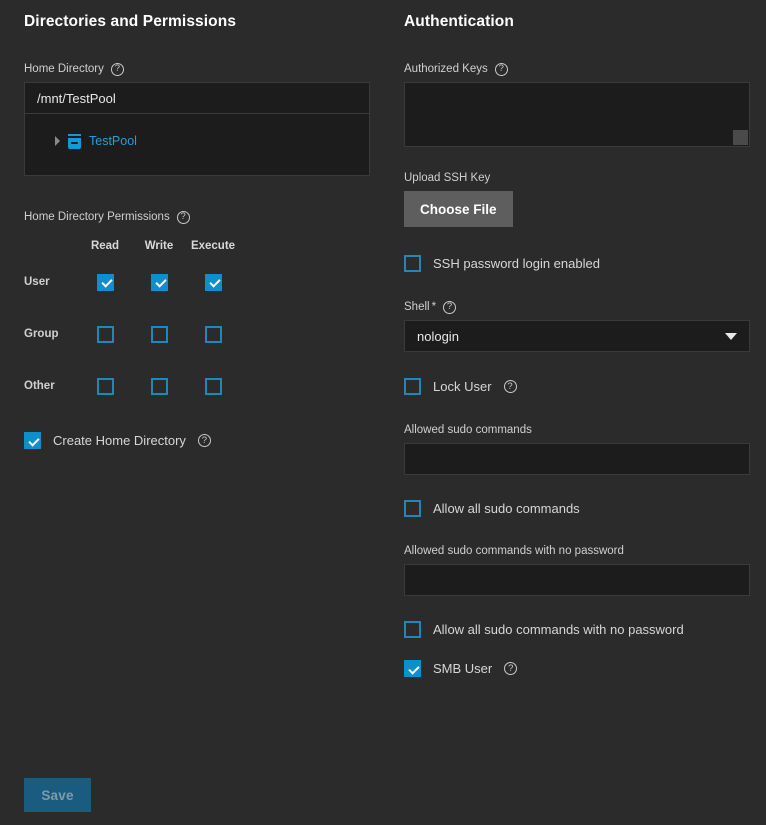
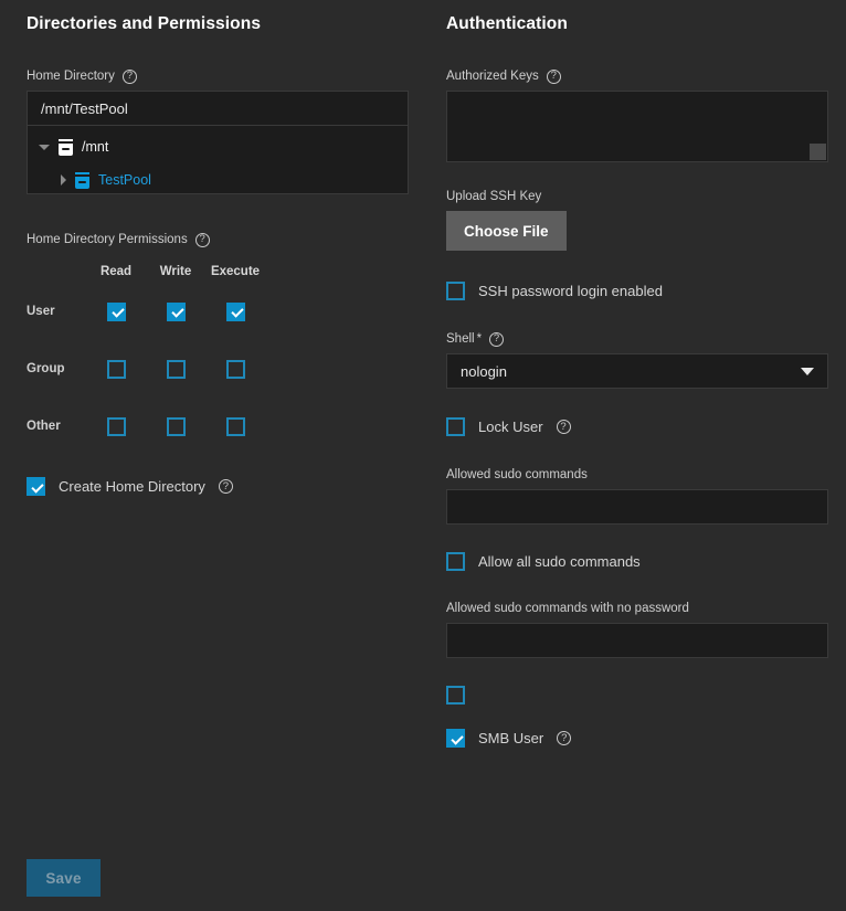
  Directories and Permissions
  Home Directory
  ?
  /mnt/TestPool
+ /mnt
  TestPool
  Home Directory Permissions
  ?
  Read
  Write
  Execute
  User
  Group
  Other
  Create Home Directory
  ?
  Authentication
  Authorized Keys
  ?
  Upload SSH Key
  Choose File
  SSH password login enabled
  Shell
  *
  ?
  nologin
  Lock User
  ?
  Allowed sudo commands
  Allow all sudo commands
  Allowed sudo commands with no password
- Allow all sudo commands with no password
  SMB User
  ?
  Save
